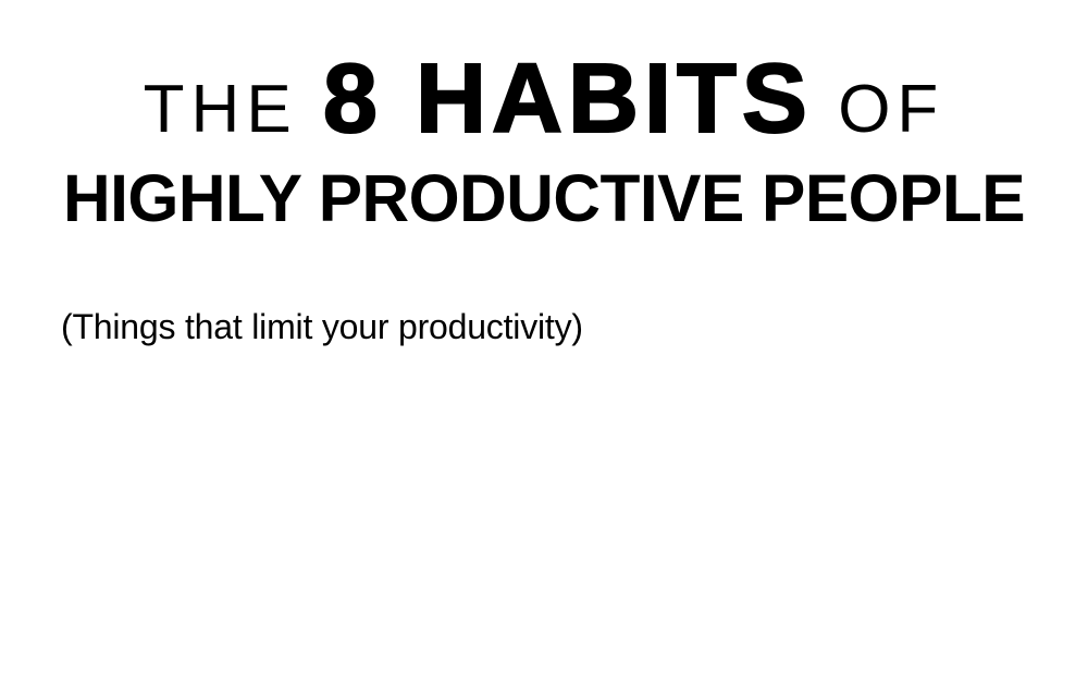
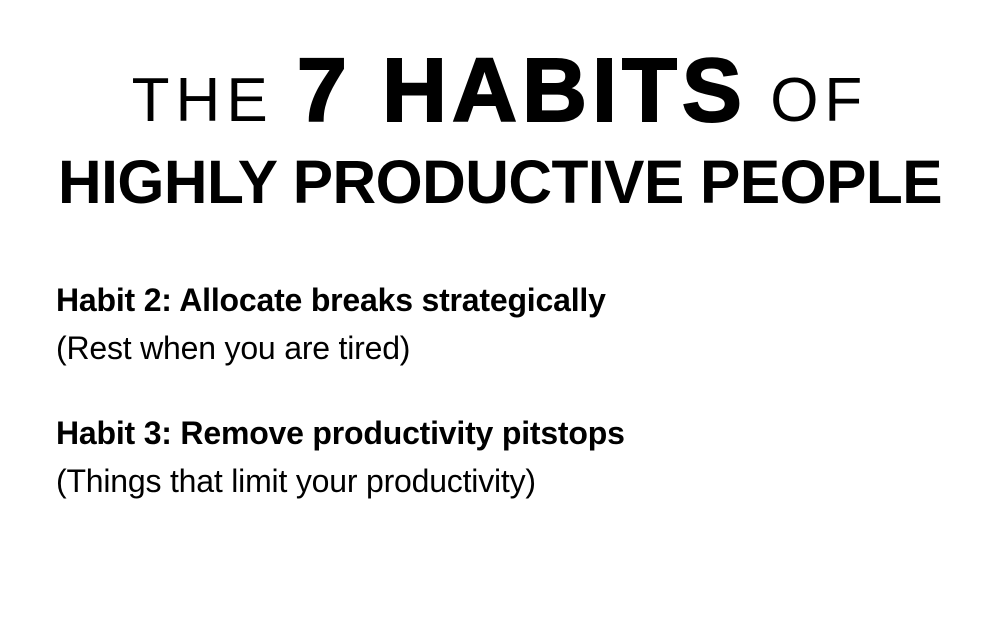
- THE 8 HABITS OF
+ THE 7 HABITS OF
  HIGHLY PRODUCTIVE PEOPLE
+ Habit 2: Allocate breaks strategically
+ (Rest when you are tired)
+ Habit 3: Remove productivity pitstops
  (Things that limit your productivity)
